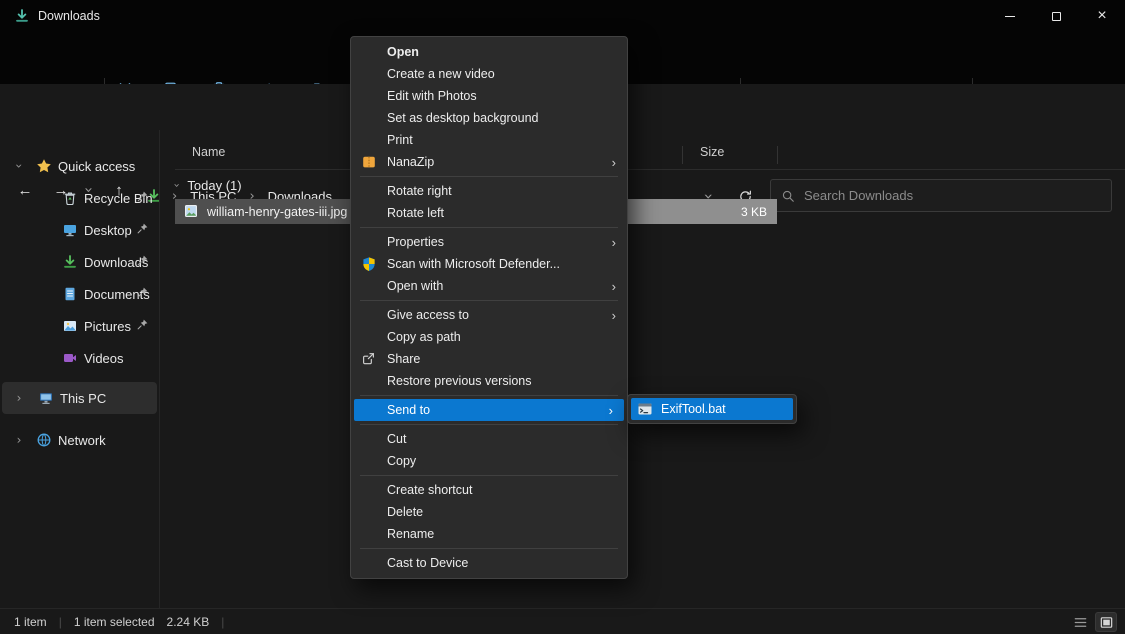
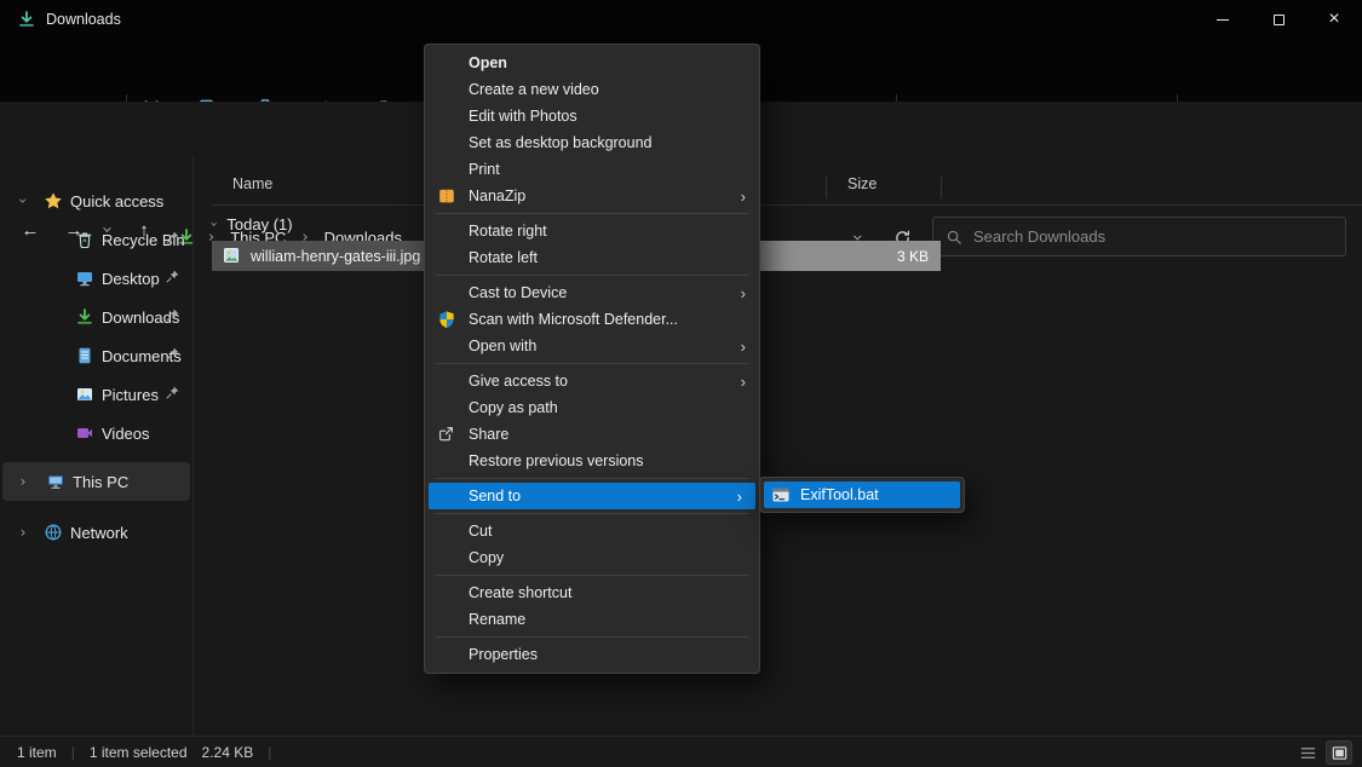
  Downloads
  ×
  ←
  →
  ↑
  ›
  This PC
  ›
  Downloads
  Search Downloads
  Quick access
  Recycle Bin
  Desktop
  Downloads
  Documens
  Pictures
  Videos
  ›
  This PC
  ›
  Network
  Name
  Size
  Today (1)
  william-henry-gates-iii.jpg
  3 KB
  Open
  Create a new video
  Edit with Photos
  Set as desktop background
  Print
  NanaZip
  ›
  Rotate right
  Rotate left
- Properties
+ Cast to Device
  ›
  Scan with Microsoft Defender...
  Open with
  ›
  Give access to
  ›
  Copy as path
  Share
  Restore previous versions
  Send to
  ›
  Cut
  Copy
  Create shortcut
- Delete
  Rename
- Cast to Device
+ Properties
  ExifTool.bat
  1 item
  |
  1 item selected
  2.24 KB
  |
